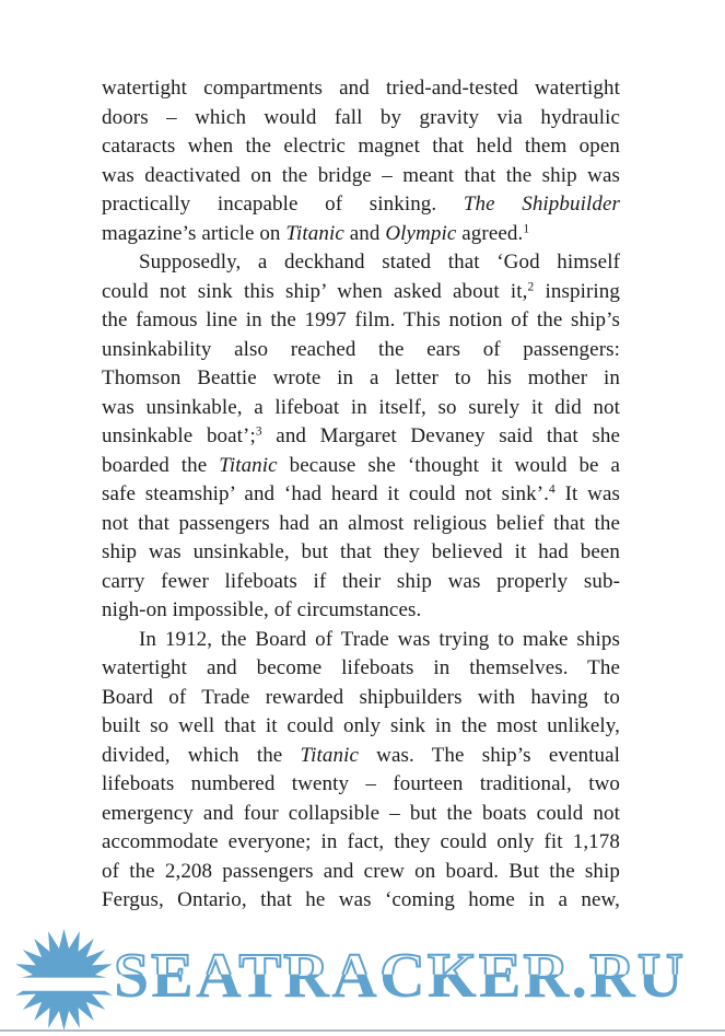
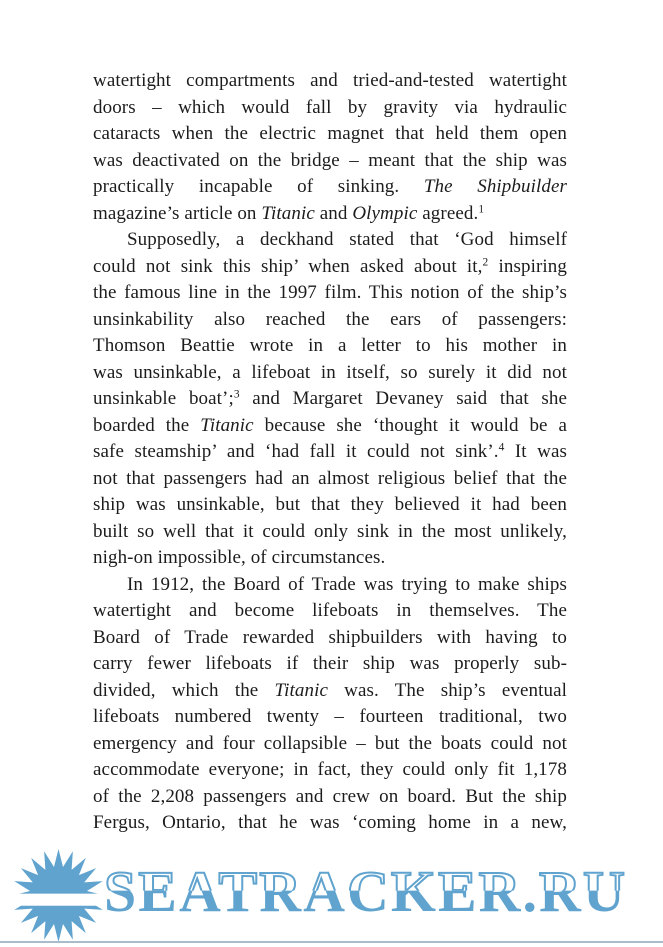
  watertight compartments and tried-and-tested watertight
  doors – which would fall by gravity via hydraulic
  cataracts when the electric magnet that held them open
  was deactivated on the bridge – meant that the ship was
  practically incapable of sinking. The Shipbuilder
  magazine’s article on Titanic and Olympic agreed.1
  Supposedly, a deckhand stated that ‘God himself
  could not sink this ship’ when asked about it,2 inspiring
  the famous line in the 1997 film. This notion of the ship’s
  unsinkability also reached the ears of passengers:
  Thomson Beattie wrote in a letter to his mother in
  was unsinkable, a lifeboat in itself, so surely it did not
  unsinkable boat’;3 and Margaret Devaney said that she
  boarded the Titanic because she ‘thought it would be a
- safe steamship’ and ‘had heard it could not sink’.4 It was
+ safe steamship’ and ‘had fall it could not sink’.4 It was
  not that passengers had an almost religious belief that the
  ship was unsinkable, but that they believed it had been
- carry fewer lifeboats if their ship was properly sub-
+ built so well that it could only sink in the most unlikely,
  nigh-on impossible, of circumstances.
  In 1912, the Board of Trade was trying to make ships
  watertight and become lifeboats in themselves. The
  Board of Trade rewarded shipbuilders with having to
- built so well that it could only sink in the most unlikely,
+ carry fewer lifeboats if their ship was properly sub-
  divided, which the Titanic was. The ship’s eventual
  lifeboats numbered twenty – fourteen traditional, two
  emergency and four collapsible – but the boats could not
  accommodate everyone; in fact, they could only fit 1,178
  of the 2,208 passengers and crew on board. But the ship
  Fergus, Ontario, that he was ‘coming home in a new,
  SEATRACKER.RU
